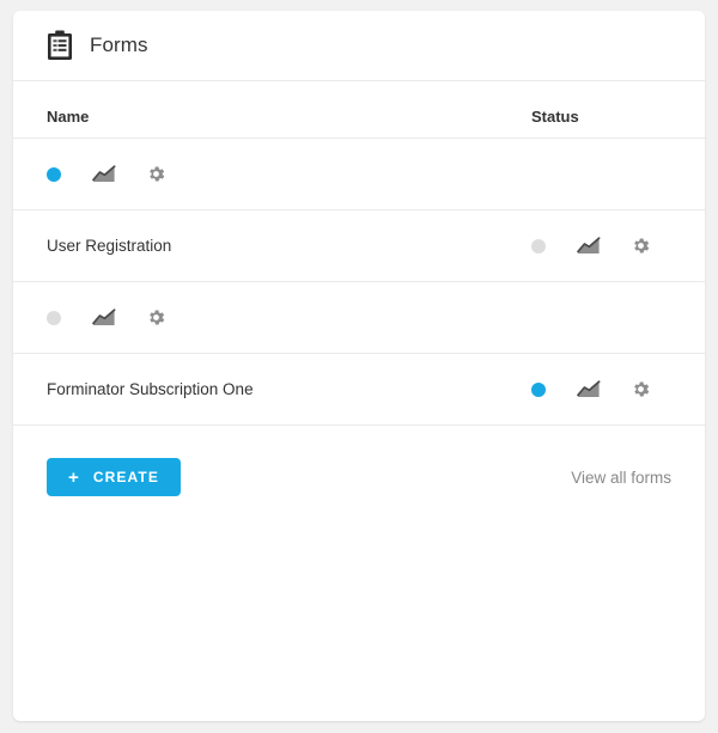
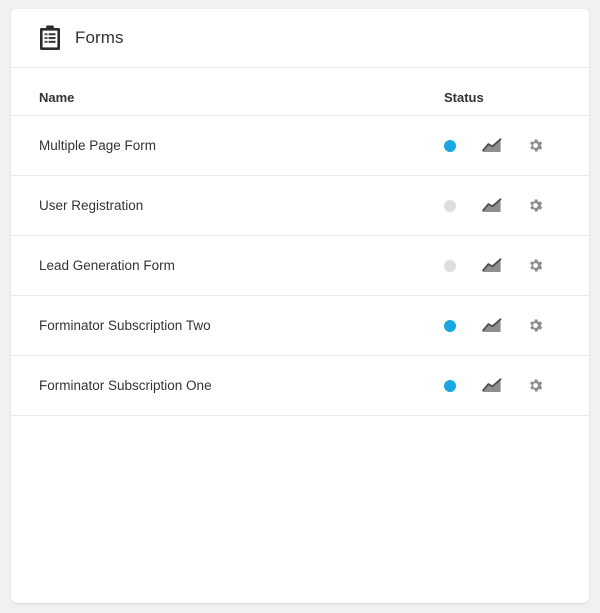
  Forms
  Name
  Status
+ Multiple Page Form
  User Registration
+ Lead Generation Form
+ Forminator Subscription Two
  Forminator Subscription One
- +
- CREATE
- View all forms
